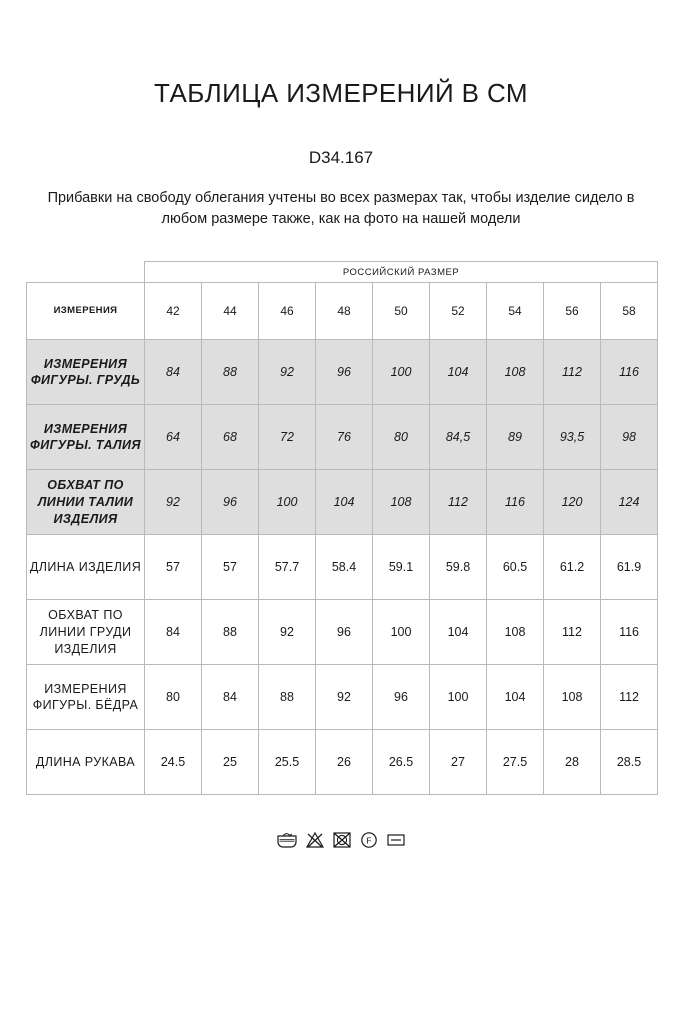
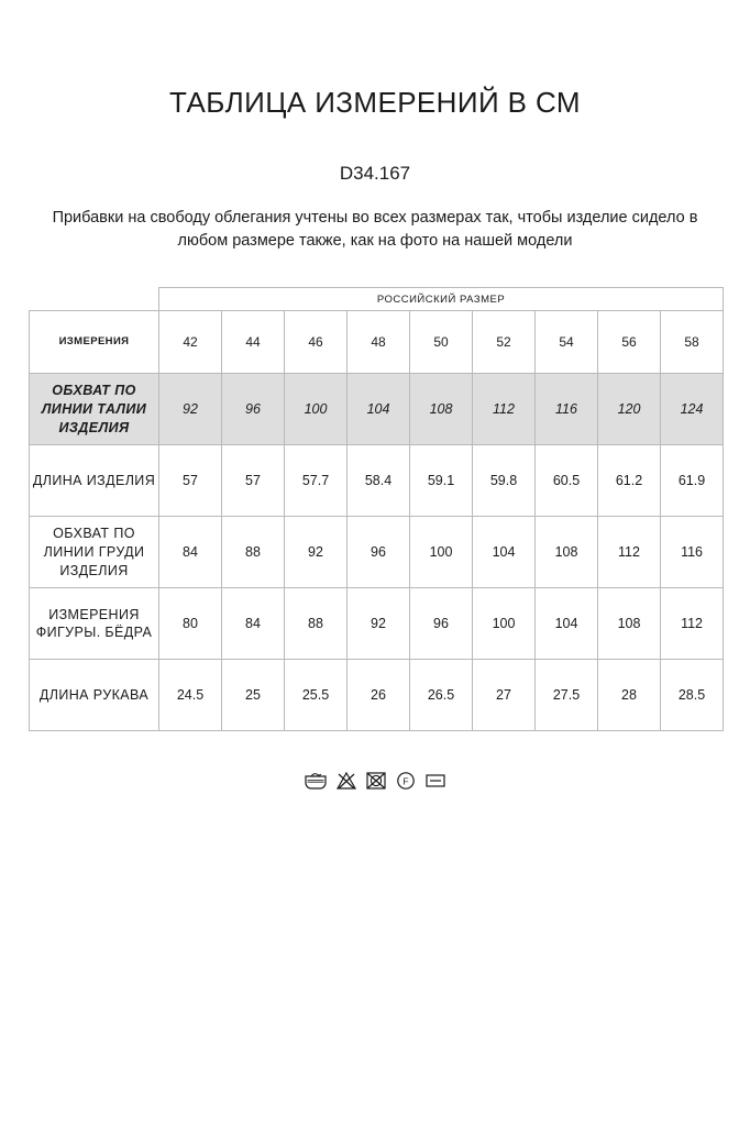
  ТАБЛИЦА ИЗМЕРЕНИЙ В СМ
  D34.167
  Прибавки на свободу облегания учтены во всех размерах так, чтобы изделие сидело в любом размере также, как на фото на нашей модели
  	РОССИЙСКИЙ РАЗМЕР
  ИЗМЕРЕНИЯ	42	44	46	48	50	52	54	56	58
- ИЗМЕРЕНИЯ ФИГУРЫ. ГРУДЬ	84	88	92	96	100	104	108	112	116
- ИЗМЕРЕНИЯ ФИГУРЫ. ТАЛИЯ	64	68	72	76	80	84,5	89	93,5	98
  ОБХВАТ ПО ЛИНИИ ТАЛИИ ИЗДЕЛИЯ	92	96	100	104	108	112	116	120	124
  ДЛИНА ИЗДЕЛИЯ	57	57	57.7	58.4	59.1	59.8	60.5	61.2	61.9
  ОБХВАТ ПО ЛИНИИ ГРУДИ ИЗДЕЛИЯ	84	88	92	96	100	104	108	112	116
  ИЗМЕРЕНИЯ ФИГУРЫ. БЁДРА	80	84	88	92	96	100	104	108	112
  ДЛИНА РУКАВА	24.5	25	25.5	26	26.5	27	27.5	28	28.5
  F
